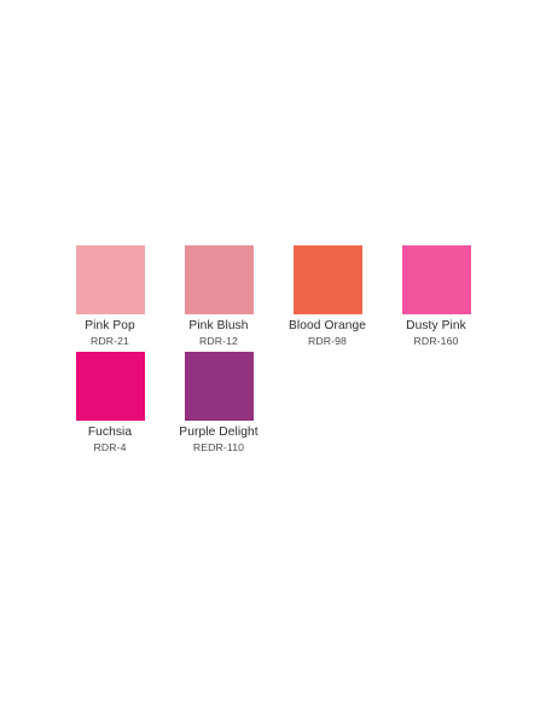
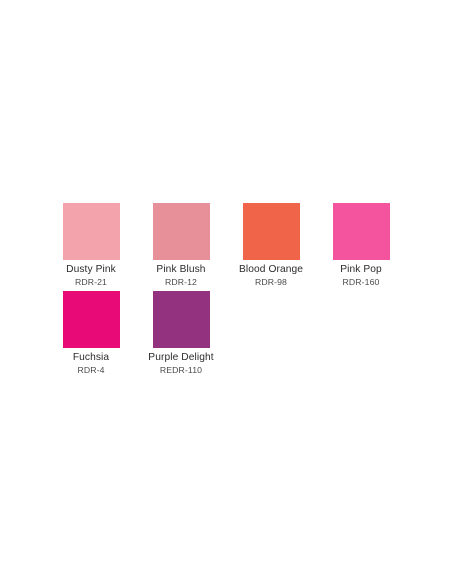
- Pink Pop
+ Dusty Pink
  RDR-21
  Pink Blush
  RDR-12
  Blood Orange
  RDR-98
- Dusty Pink
+ Pink Pop
  RDR-160
  Fuchsia
  RDR-4
  Purple Delight
  REDR-110
